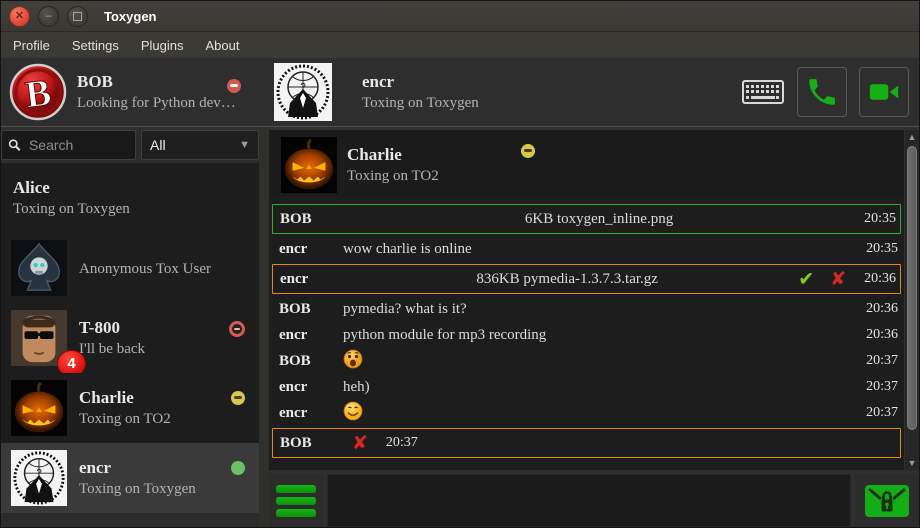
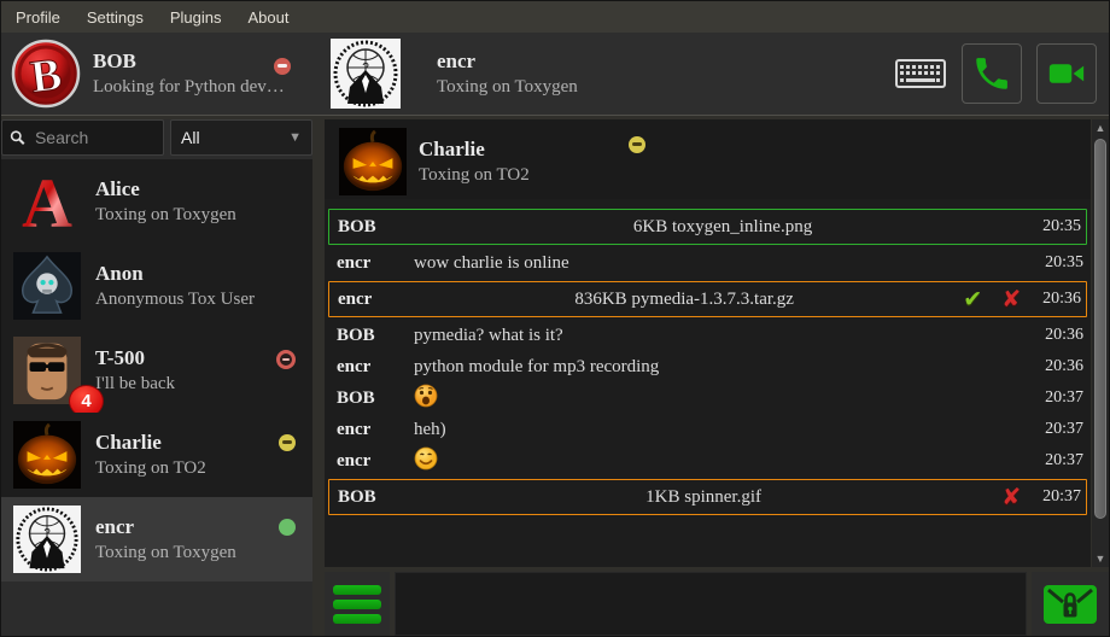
- ✕
- –
- Toxygen
  Profile
  Settings
  Plugins
  About
  BOB
  Looking for Python dev…
  ?
  encr
  Toxing on Toxygen
  Search
  All
  ▼
+ A
  Alice
  Toxing on Toxygen
+ Anon
  Anonymous Tox User
  4
- T-800
+ T-500
  I'll be back
  Charlie
  Toxing on TO2
  ?
  encr
  Toxing on Toxygen
  Charlie
  Toxing on TO2
  BOB
  6KB toxygen_inline.png
  20:35
  encr
  wow charlie is online
  20:35
  encr
  836KB pymedia-1.3.7.3.tar.gz
  ✔
  ✘
  20:36
  BOB
  pymedia? what is it?
  20:36
  encr
  python module for mp3 recording
  20:36
  BOB
  20:37
  encr
  heh)
  20:37
  encr
  20:37
  BOB
+ 1KB spinner.gif
  ✘
  20:37
  ▲
  ▼
